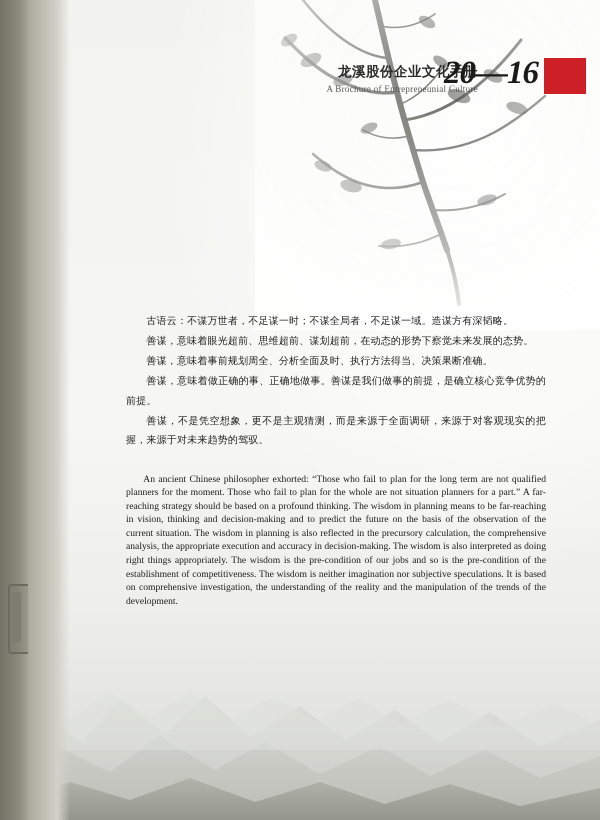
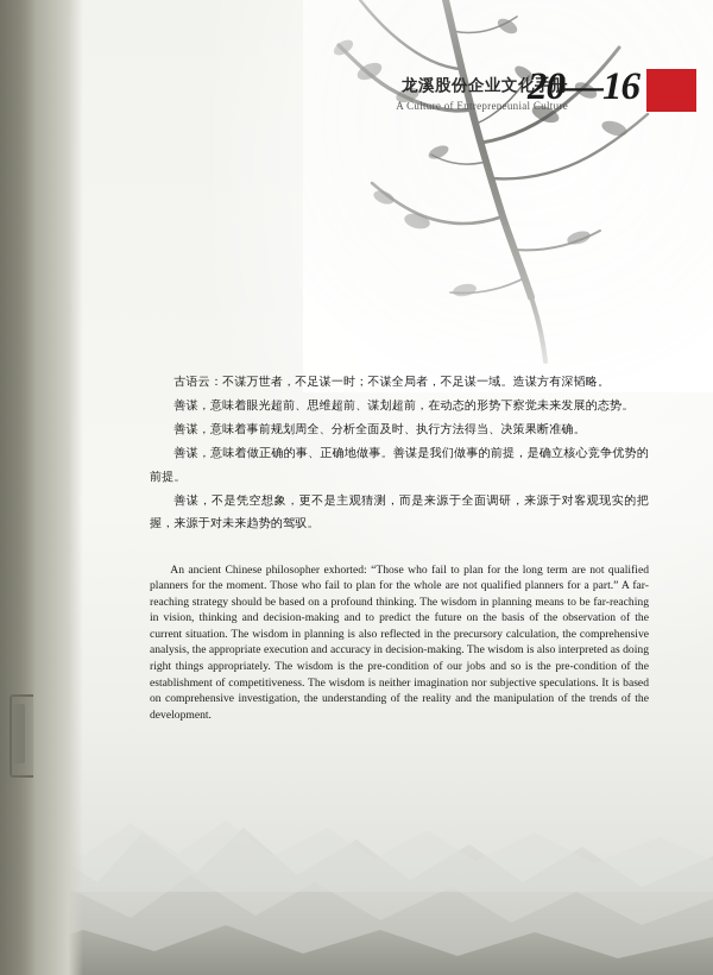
  龙溪股份企业文化手册
- A Brochure of Entrepreneunial Culture
+ A Culture of Entrepreneunial Culture
  20—16
  古语云：不谋万世者，不足谋一时；不谋全局者，不足谋一域。造谋方有深韬略。
  善谋，意味着眼光超前、思维超前、谋划超前，在动态的形势下察觉未来发展的态势。
  善谋，意味着事前规划周全、分析全面及时、执行方法得当、决策果断准确。
  善谋，意味着做正确的事、正确地做事。善谋是我们做事的前提，是确立核心竞争优势的前提。
  善谋，不是凭空想象，更不是主观猜测，而是来源于全面调研，来源于对客观现实的把握，来源于对未来趋势的驾驭。
- An ancient Chinese philosopher exhorted: “Those who fail to plan for the long term are not qualified planners for the moment. Those who fail to plan for the whole are not situation planners for a part.” A far-reaching strategy should be based on a profound thinking. The wisdom in planning means to be far-reaching in vision, thinking and decision-making and to predict the future on the basis of the observation of the current situation. The wisdom in planning is also reflected in the precursory calculation, the comprehensive analysis, the appropriate execution and accuracy in decision-making. The wisdom is also interpreted as doing right things appropriately. The wisdom is the pre-condition of our jobs and so is the pre-condition of the establishment of competitiveness. The wisdom is neither imagination nor subjective speculations. It is based on comprehensive investigation, the understanding of the reality and the manipulation of the trends of the development.
+ An ancient Chinese philosopher exhorted: “Those who fail to plan for the long term are not qualified planners for the moment. Those who fail to plan for the whole are not qualified planners for a part.” A far-reaching strategy should be based on a profound thinking. The wisdom in planning means to be far-reaching in vision, thinking and decision-making and to predict the future on the basis of the observation of the current situation. The wisdom in planning is also reflected in the precursory calculation, the comprehensive analysis, the appropriate execution and accuracy in decision-making. The wisdom is also interpreted as doing right things appropriately. The wisdom is the pre-condition of our jobs and so is the pre-condition of the establishment of competitiveness. The wisdom is neither imagination nor subjective speculations. It is based on comprehensive investigation, the understanding of the reality and the manipulation of the trends of the development.
